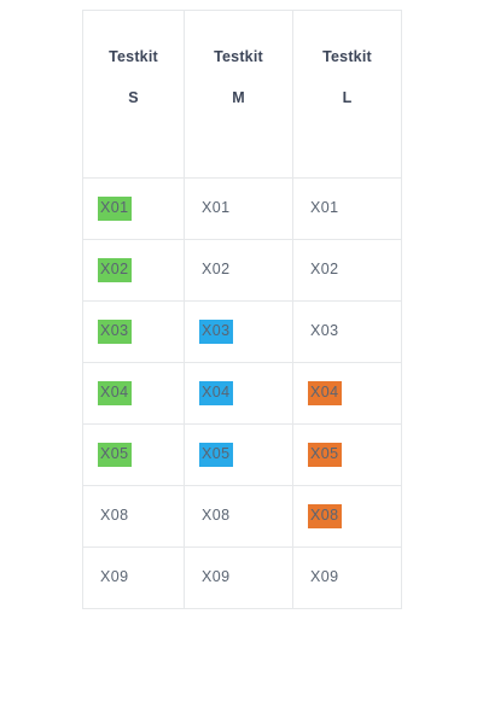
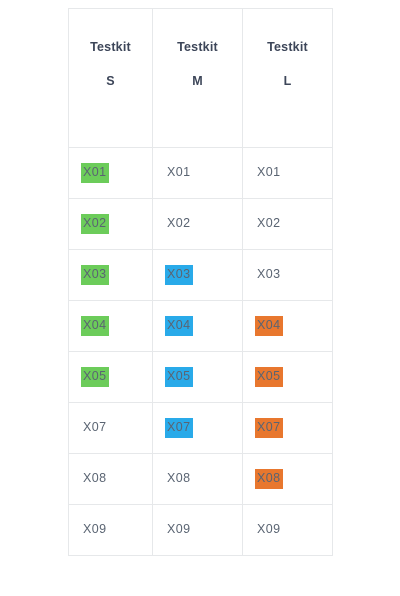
  Testkit S	Testkit M	Testkit L
  X01	X01	X01
  X02	X02	X02
  X03	X03	X03
  X04	X04	X04
  X05	X05	X05
+ X07	X07	X07
  X08	X08	X08
  X09	X09	X09
